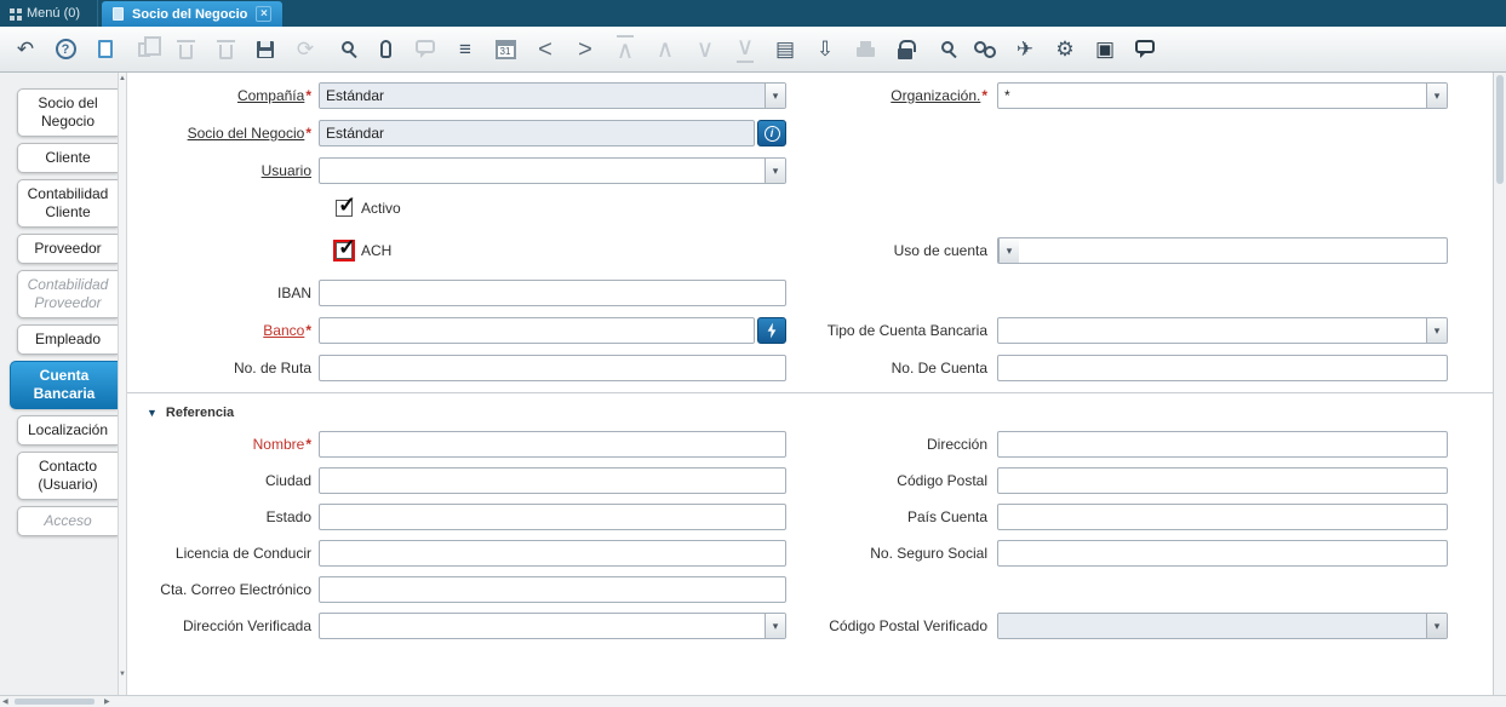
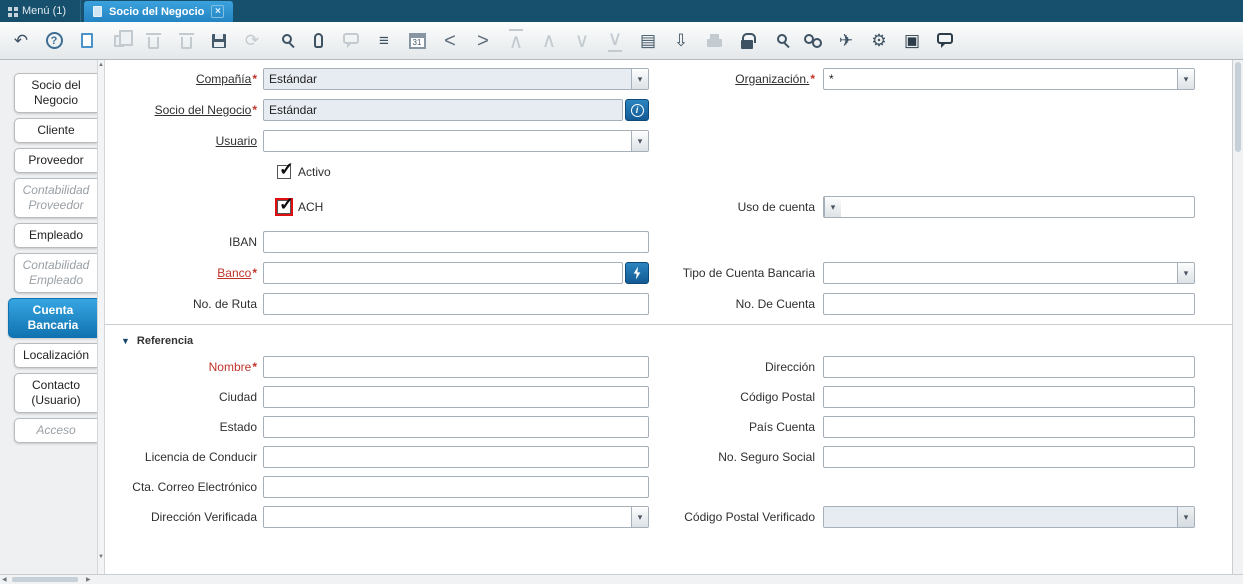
- Menú (0)
+ Menú (1)
  Socio del Negocio
  ×
  ↶
  ?
  ⟳
  ≡
  31
  <
  >
  ∧
  ∧
  ∨
  ∨
  ▤
  ⇩
  ✈
  ⚙
  ▣
  Socio del Negocio
  Cliente
- Contabilidad Cliente
  Proveedor
  Contabilidad Proveedor
  Empleado
+ Contabilidad Empleado
  Cuenta Bancaria
  Localización
  Contacto (Usuario)
  Acceso
  Compañía*
  Estándar
  ▾
  Organización.*
  *
  ▾
  Socio del Negocio*
  Estándar
  i
  Usuario
  ▾
  ✓
  Activo
  ✓
  ACH
  Uso de cuenta
  ▾
  IBAN
  Banco*
  Tipo de Cuenta Bancaria
  ▾
  No. de Ruta
  No. De Cuenta
  ▼
  Referencia
  Nombre*
  Dirección
  Ciudad
  Código Postal
  Estado
  País Cuenta
  Licencia de Conducir
  No. Seguro Social
  Cta. Correo Electrónico
  Dirección Verificada
  ▾
  Código Postal Verificado
  ▾
